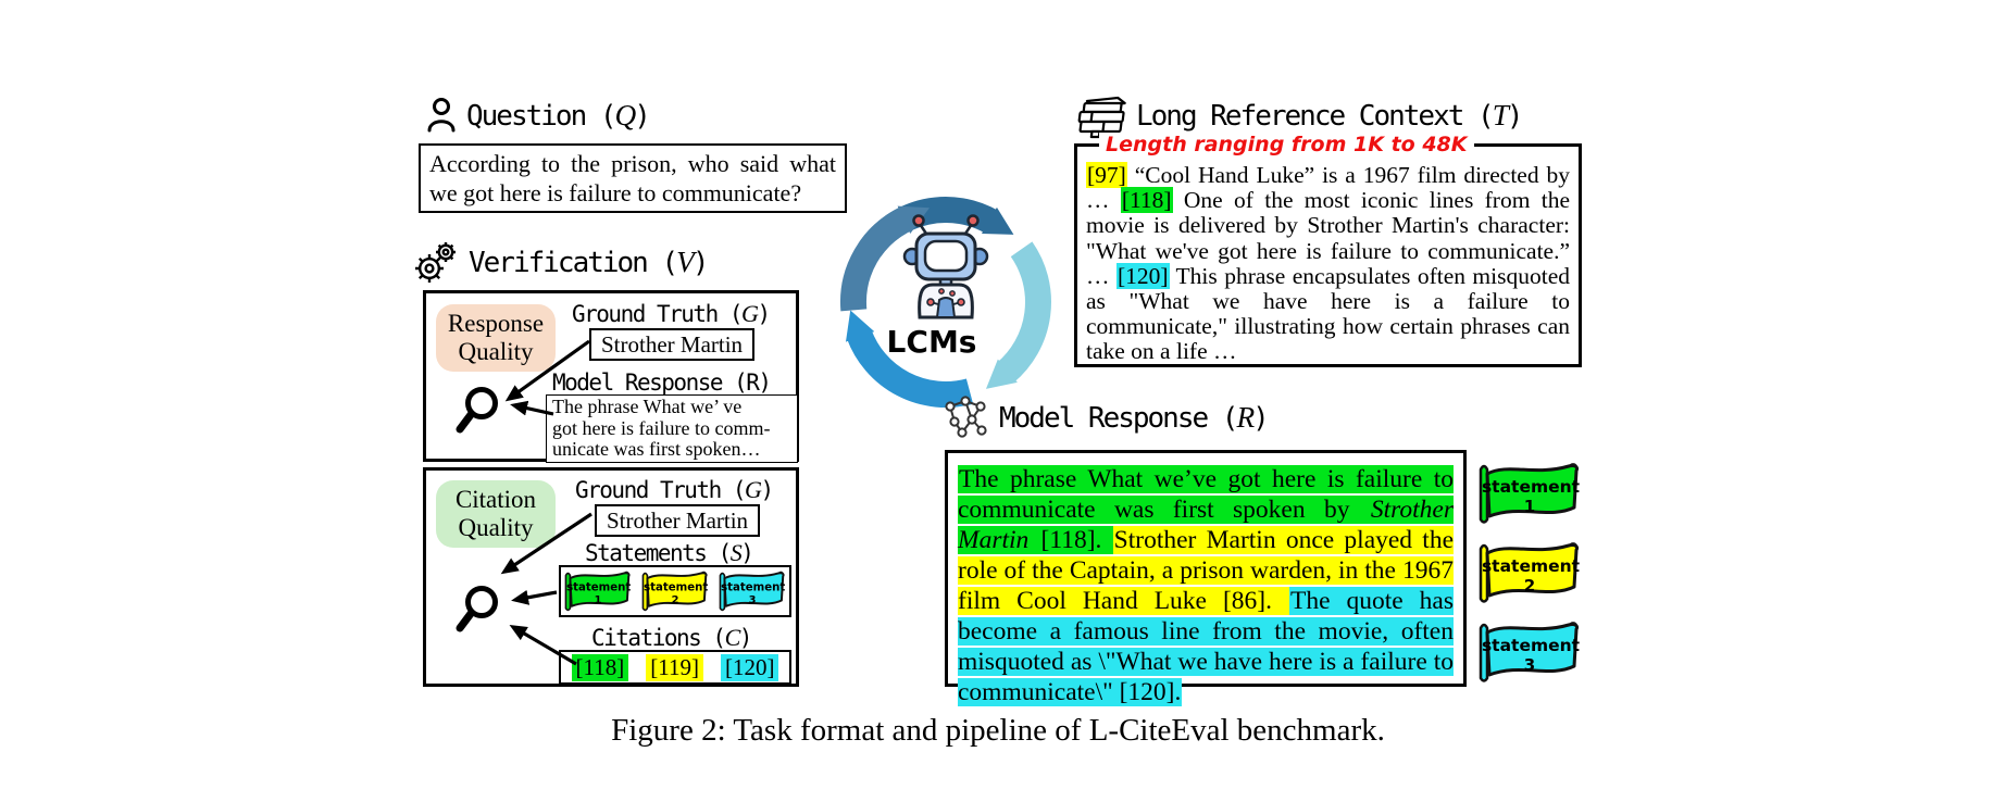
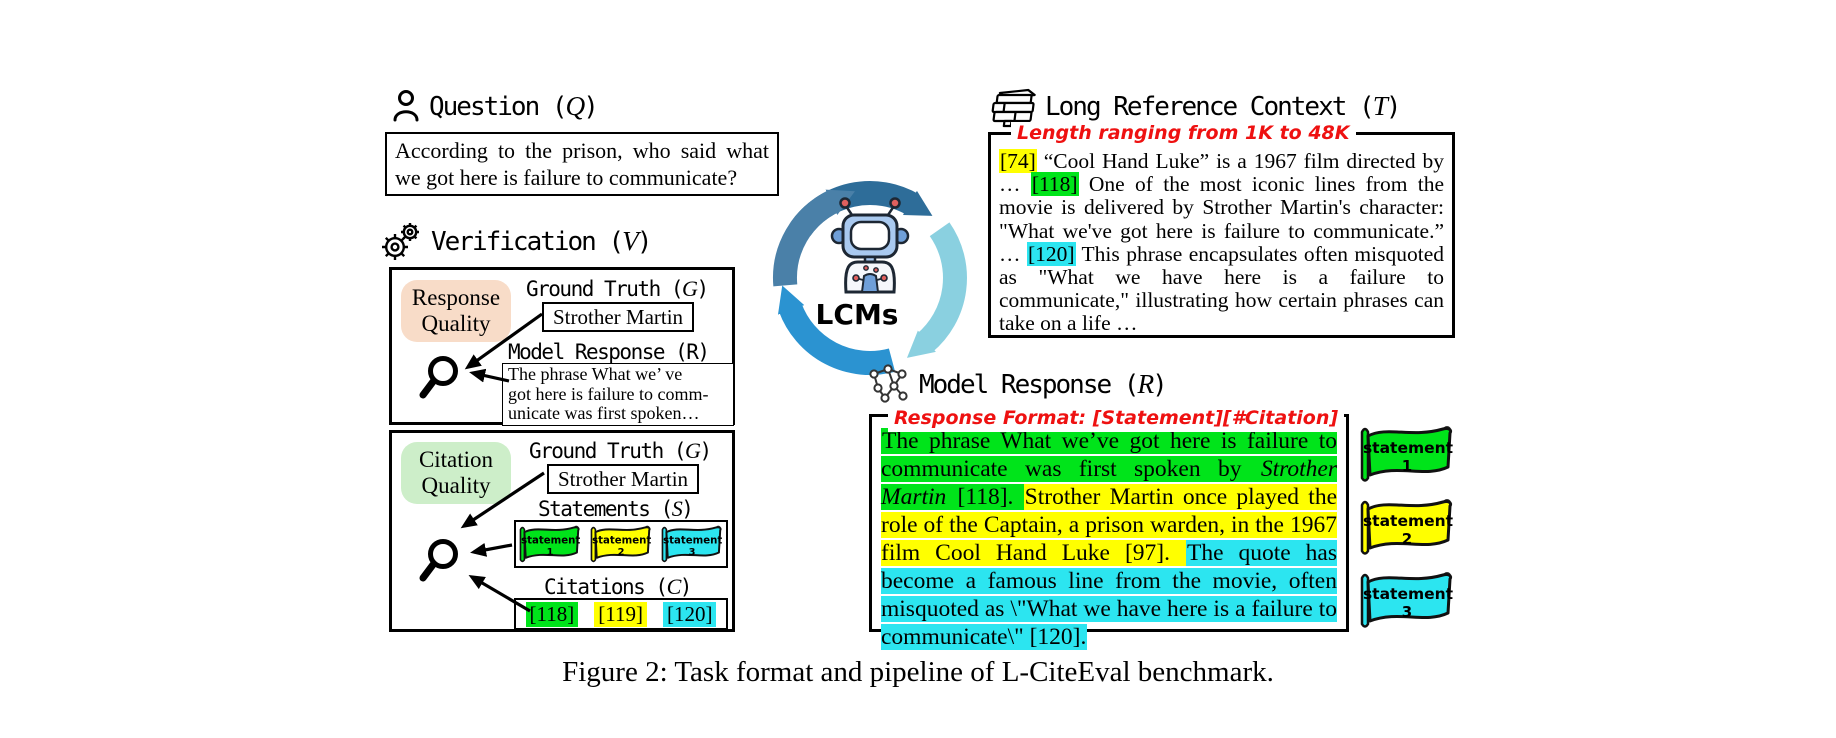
  Question (Q)
  According to the prison, who said what we got here is failure to communicate?
  Verification (V)
  Response Quality
  Ground Truth (G)
  Strother Martin
  Model Response (R)
  The phrase What we’ ve
  got here is failure to comm-
  unicate was first spoken…
  Citation Quality
  Ground Truth (G)
  Strother Martin
  Statements (S)
  statement
  1
  statement
  2
  statement
  3
  Citations (C)
  [118]
  [119]
  [120]
  LCMs
  Long Reference Context (T)
  Length ranging from 1K to 48K
- [97] “Cool Hand Luke” is a 1967 film directed by … [118] One of the most iconic lines from the movie is delivered by Strother Martin's character: "What we've got here is failure to communicate.” … [120] This phrase encapsulates often misquoted as "What we have here is a failure to communicate," illustrating how certain phrases can take on a life …
+ [74] “Cool Hand Luke” is a 1967 film directed by … [118] One of the most iconic lines from the movie is delivered by Strother Martin's character: "What we've got here is failure to communicate.” … [120] This phrase encapsulates often misquoted as "What we have here is a failure to communicate," illustrating how certain phrases can take on a life …
  Model Response (R)
+ Response Format: [Statement][#Citation]
- The phrase What we’ve got here is failure to communicate was first spoken by Strother Martin [118]. Strother Martin once played the role of the Captain, a prison warden, in the 1967 film Cool Hand Luke [86]. The quote has become a famous line from the movie, often misquoted as \"What we have here is a failure to communicate\" [120].
+ The phrase What we’ve got here is failure to communicate was first spoken by Strother Martin [118]. Strother Martin once played the role of the Captain, a prison warden, in the 1967 film Cool Hand Luke [97]. The quote has become a famous line from the movie, often misquoted as \"What we have here is a failure to communicate\" [120].
  statement
  1
  statement
  2
  statement
  3
  Figure 2: Task format and pipeline of L-CiteEval benchmark.
